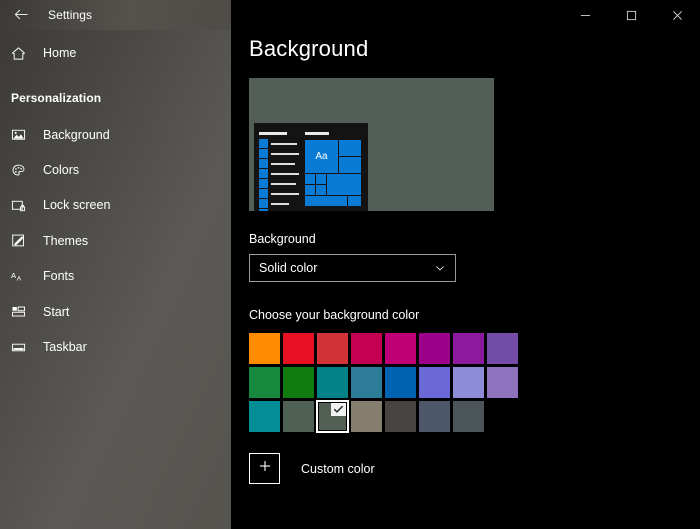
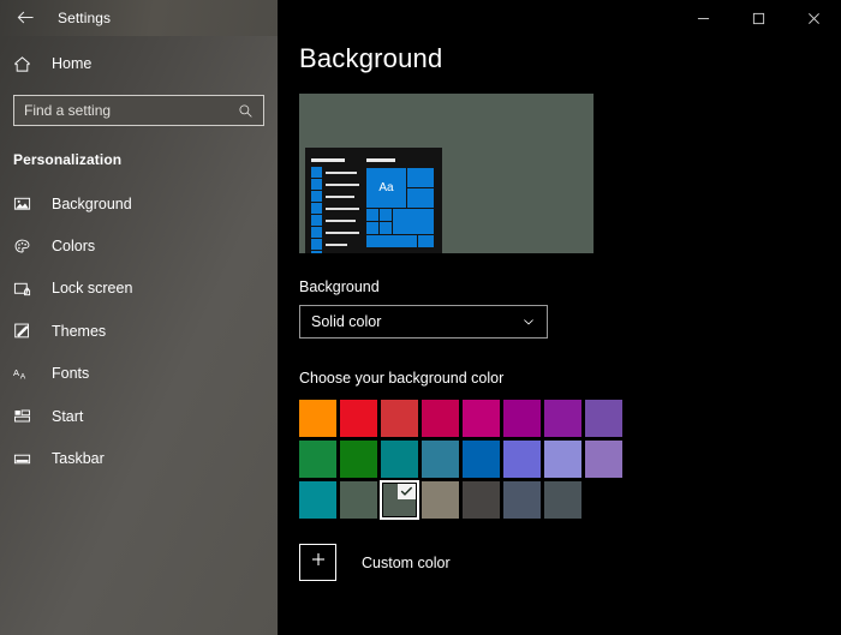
  Home
+ Find a setting
  Personalization
  Background
  Colors
  Lock screen
  Themes
  A
  Fonts
  Start
  Taskbar
  Background
  Aa
  Background
  Solid color
  Choose your background color
  Custom color
  Settings
